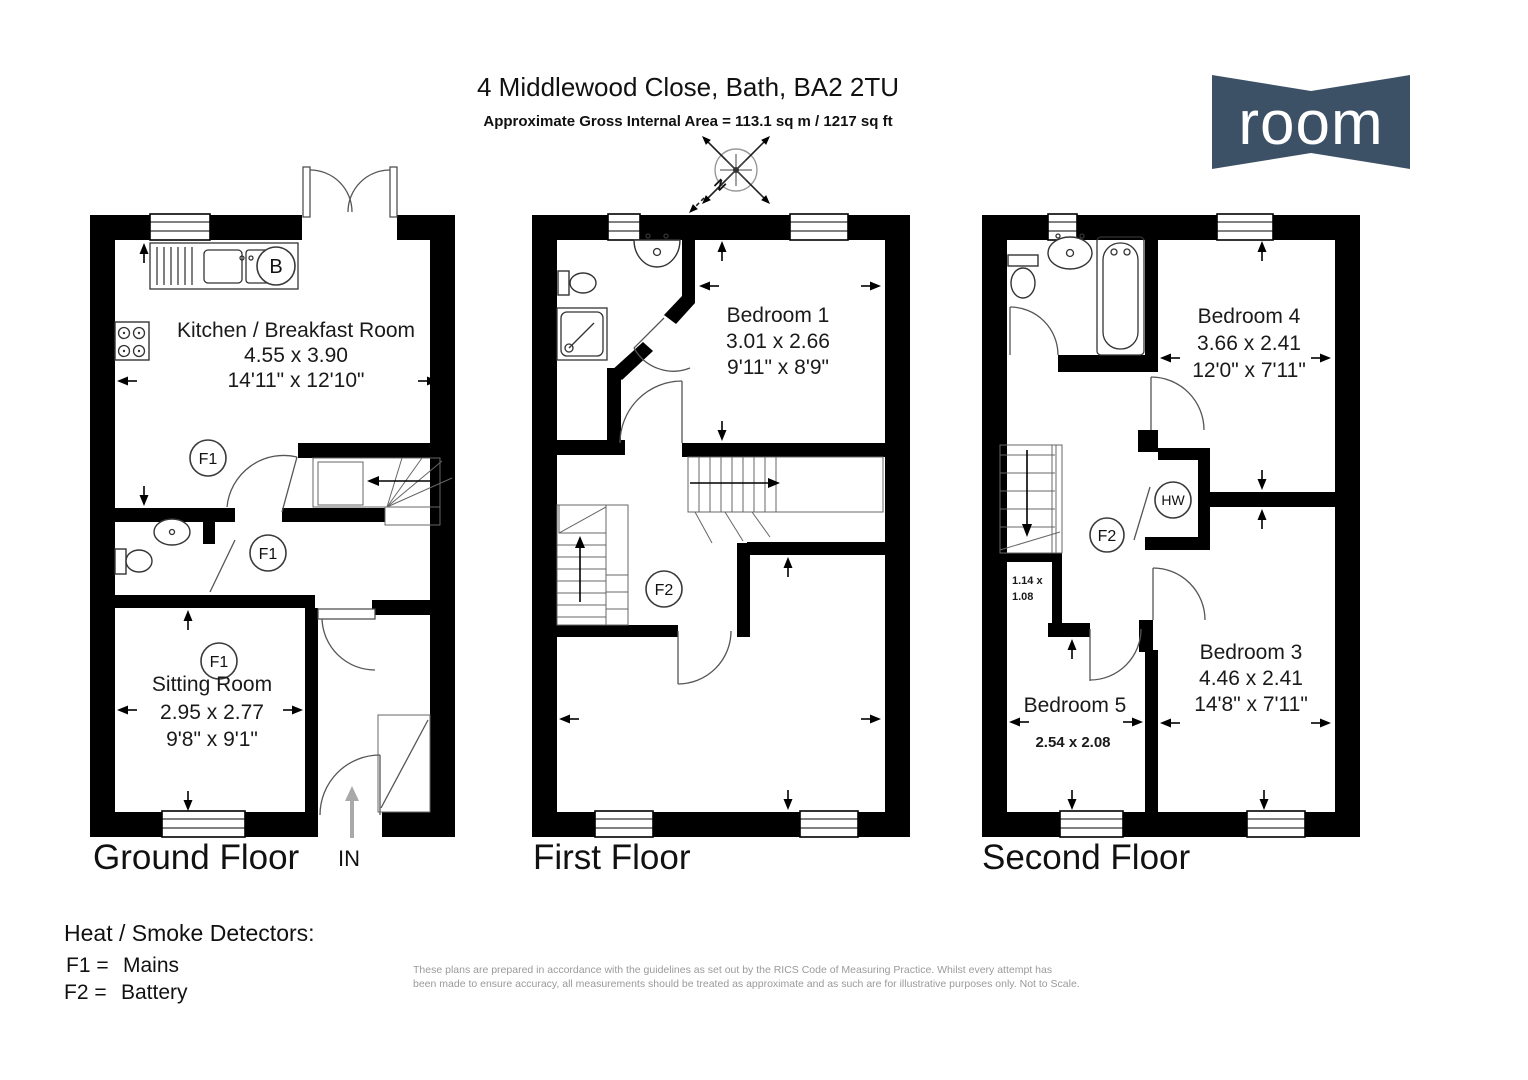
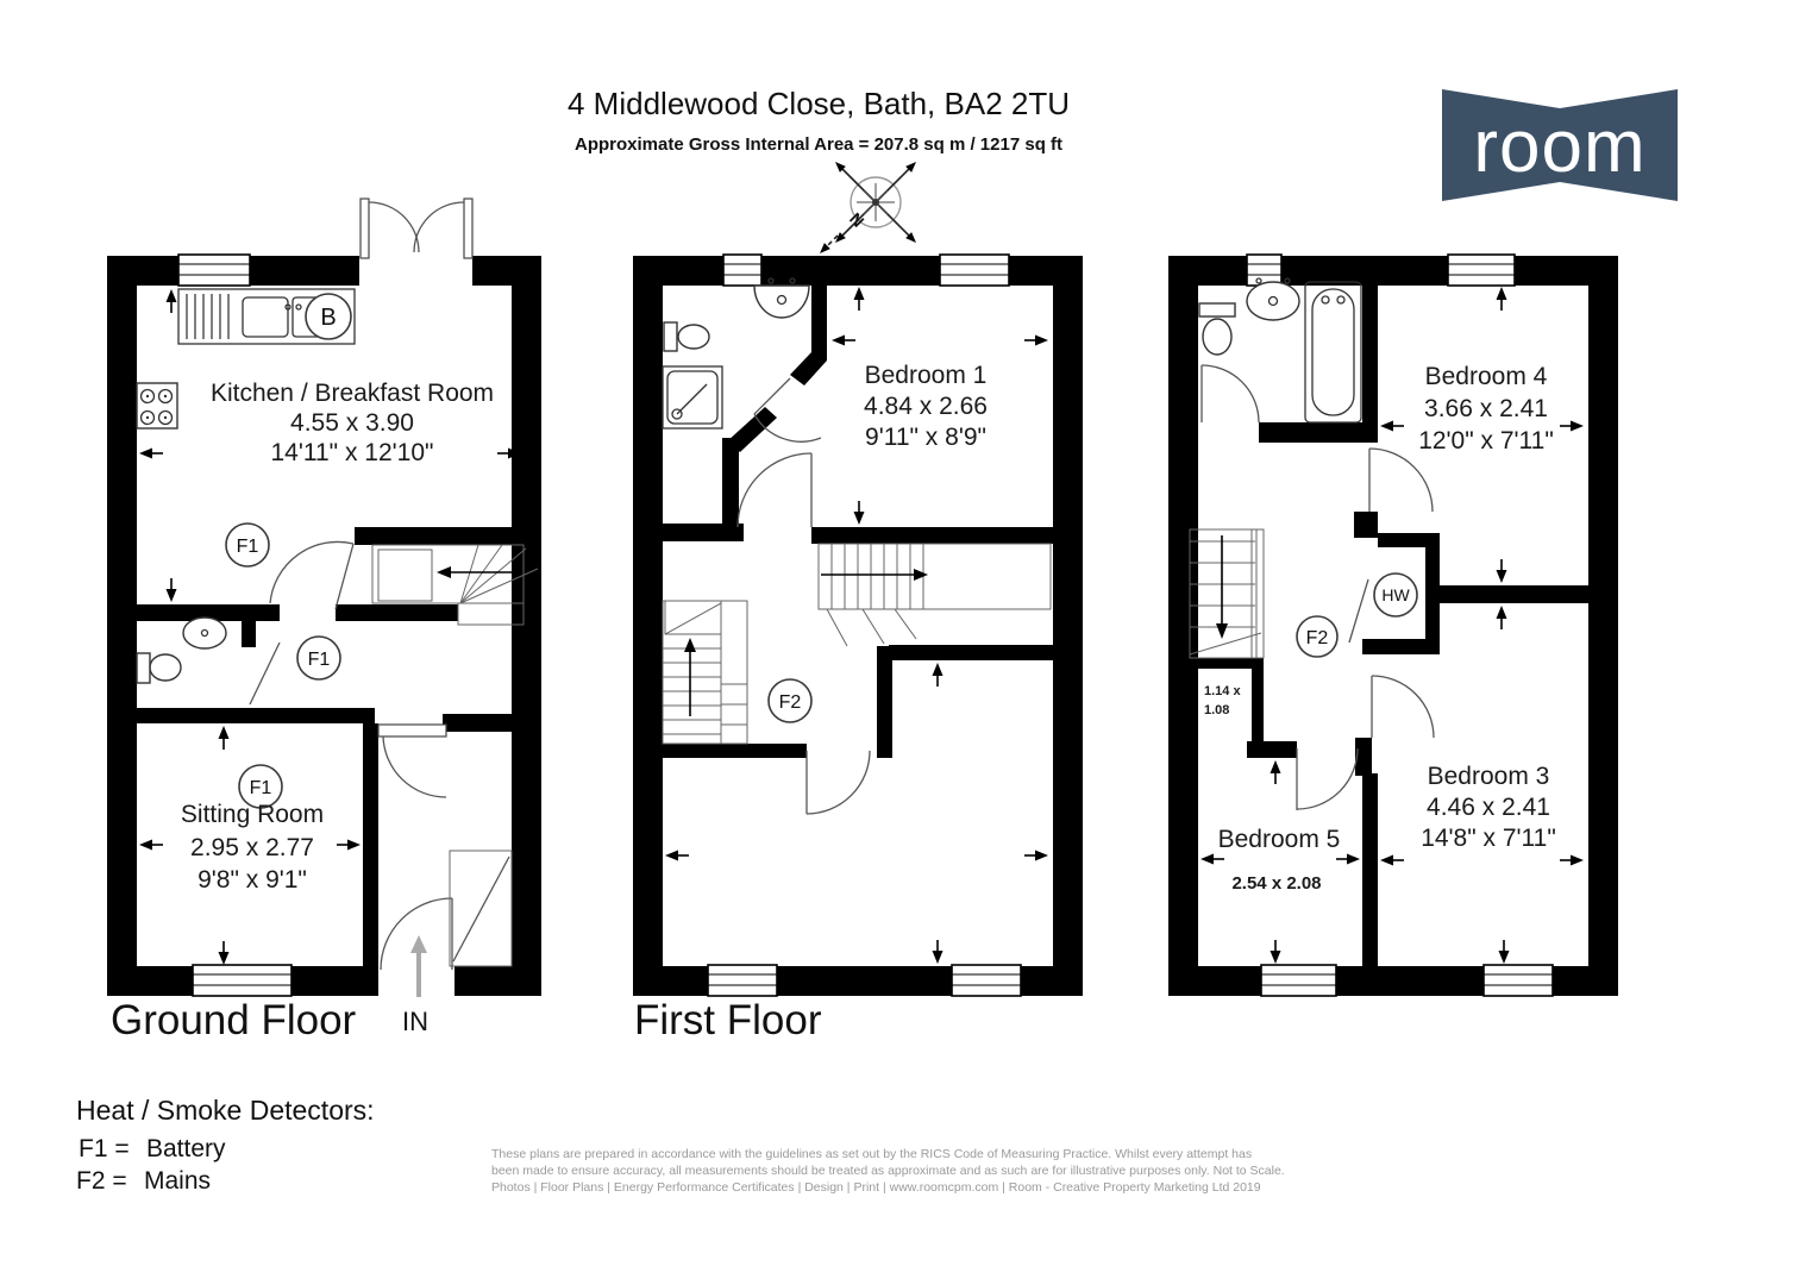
  4 Middlewood Close, Bath, BA2 2TU
- Approximate Gross Internal Area = 113.1 sq m / 1217 sq ft
+ Approximate Gross Internal Area = 207.8 sq m / 1217 sq ft
  room
  B
  F1
  F1
  F1
  Kitchen / Breakfast Room
  4.55 x 3.90
  14'11" x 12'10"
  Sitting Room
  2.95 x 2.77
  9'8" x 9'1"
  Ground Floor
  IN
  F2
  Bedroom 1
- 3.01 x 2.66
+ 4.84 x 2.66
  9'11" x 8'9"
  First Floor
  HW
  F2
  1.14 x
  1.08
  Bedroom 4
  3.66 x 2.41
  12'0" x 7'11"
  Bedroom 3
  4.46 x 2.41
  14'8" x 7'11"
  Bedroom 5
  2.54 x 2.08
- Second Floor
  Heat / Smoke Detectors:
  F1 =
- Mains
+ Battery
  F2 =
- Battery
+ Mains
  These plans are prepared in accordance with the guidelines as set out by the RICS Code of Measuring Practice. Whilst every attempt has
  been made to ensure accuracy, all measurements should be treated as approximate and as such are for illustrative purposes only. Not to Scale.
+ Photos | Floor Plans | Energy Performance Certificates | Design | Print | www.roomcpm.com | Room - Creative Property Marketing Ltd 2019
